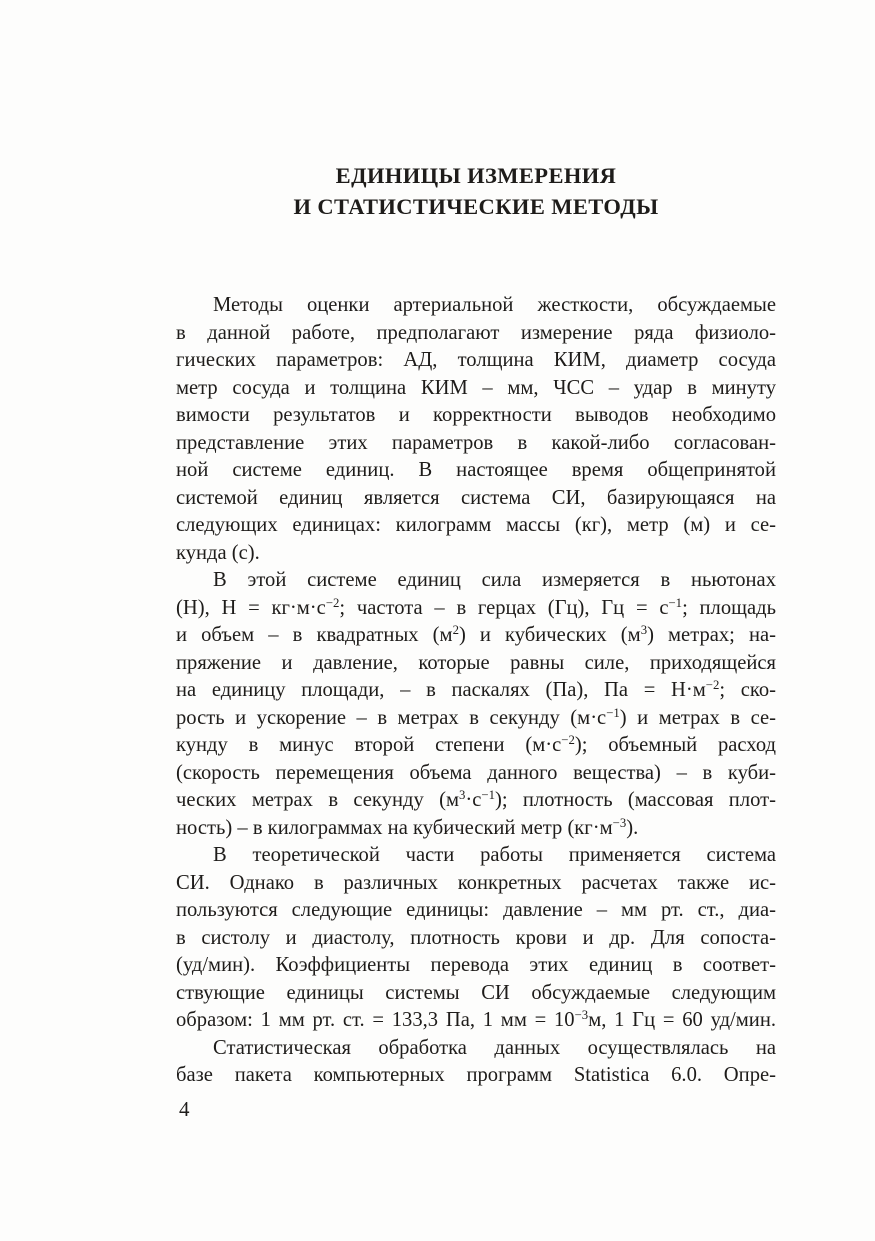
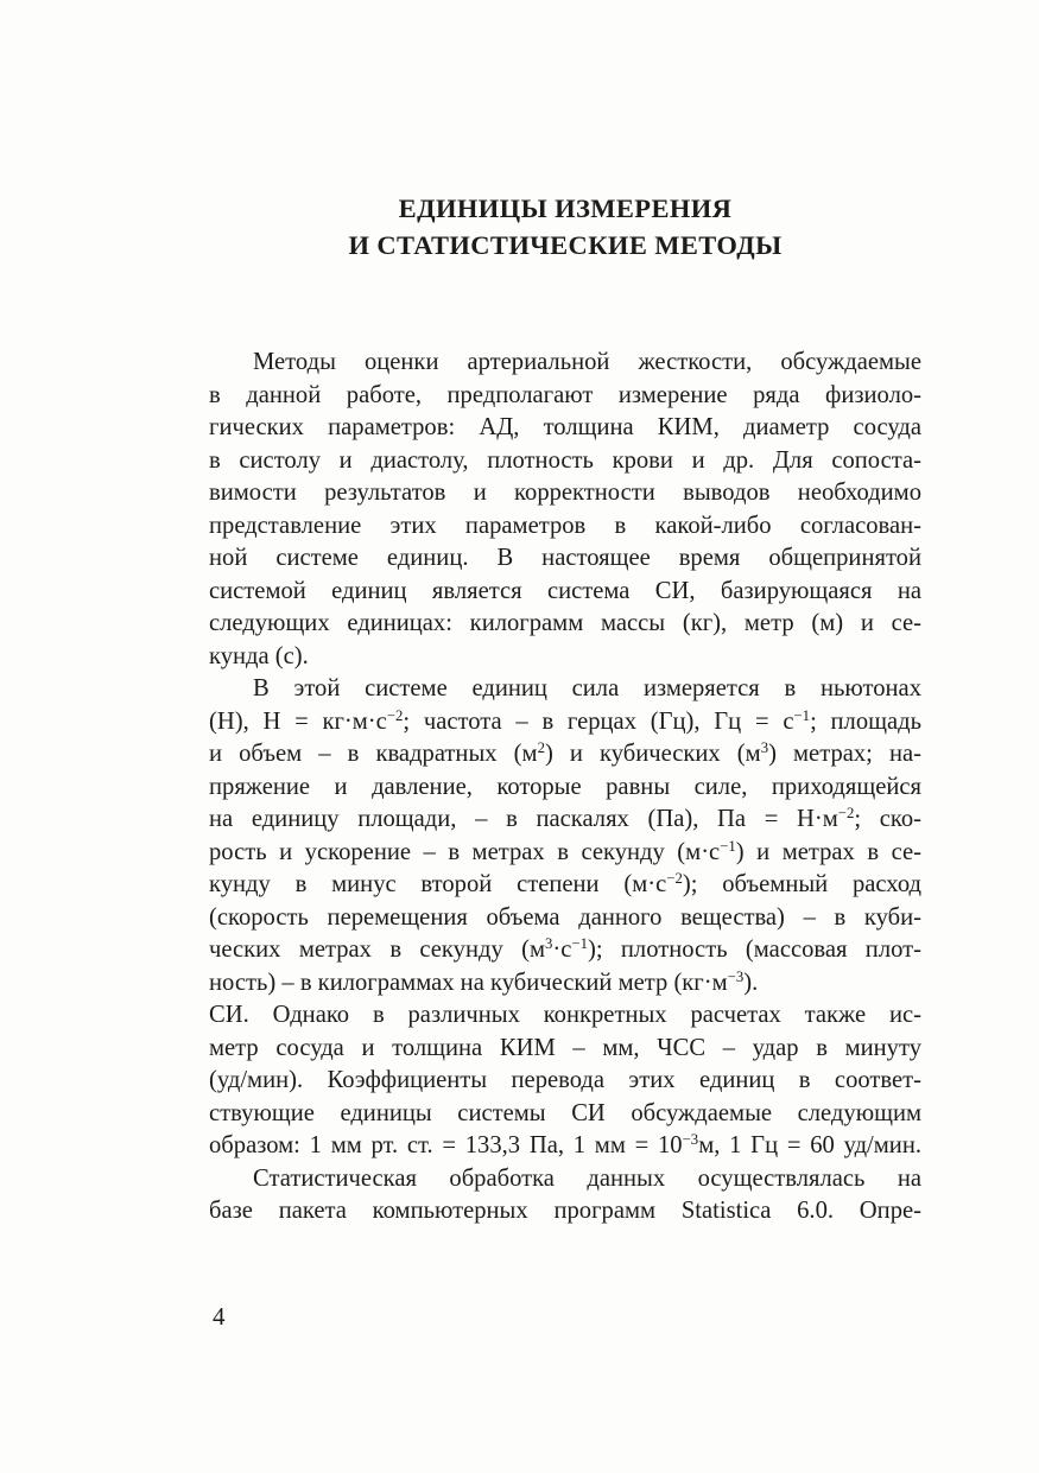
  ЕДИНИЦЫ ИЗМЕРЕНИЯ
  И СТАТИСТИЧЕСКИЕ МЕТОДЫ
  Методы оценки артериальной жесткости, обсуждаемые
  в данной работе, предполагают измерение ряда физиоло-
  гических параметров: АД, толщина КИМ, диаметр сосуда
- метр сосуда и толщина КИМ – мм, ЧСС – удар в минуту
+ в систолу и диастолу, плотность крови и др. Для сопоста-
  вимости результатов и корректности выводов необходимо
  представление этих параметров в какой-либо согласован-
  ной системе единиц. В настоящее время общепринятой
  системой единиц является система СИ, базирующаяся на
  следующих единицах: килограмм массы (кг), метр (м) и се-
  кунда (с).
  В этой системе единиц сила измеряется в ньютонах
  (Н), Н = кг·м·с−2; частота – в герцах (Гц), Гц = с−1; площадь
  и объем – в квадратных (м2) и кубических (м3) метрах; на-
  пряжение и давление, которые равны силе, приходящейся
  на единицу площади, – в паскалях (Па), Па = Н·м−2; ско-
  рость и ускорение – в метрах в секунду (м·с−1) и метрах в се-
  кунду в минус второй степени (м·с−2); объемный расход
  (скорость перемещения объема данного вещества) – в куби-
  ческих метрах в секунду (м3·с−1); плотность (массовая плот-
  ность) – в килограммах на кубический метр (кг·м−3).
- В теоретической части работы применяется система
  СИ. Однако в различных конкретных расчетах также ис-
- пользуются следующие единицы: давление – мм рт. ст., диа-
- в систолу и диастолу, плотность крови и др. Для сопоста-
+ метр сосуда и толщина КИМ – мм, ЧСС – удар в минуту
  (уд/мин). Коэффициенты перевода этих единиц в соответ-
  ствующие единицы системы СИ обсуждаемые следующим
  образом: 1 мм рт. ст. = 133,3 Па, 1 мм = 10−3м, 1 Гц = 60 уд/мин.
  Статистическая обработка данных осуществлялась на
  базе пакета компьютерных программ Statistica 6.0. Опре-
  4
